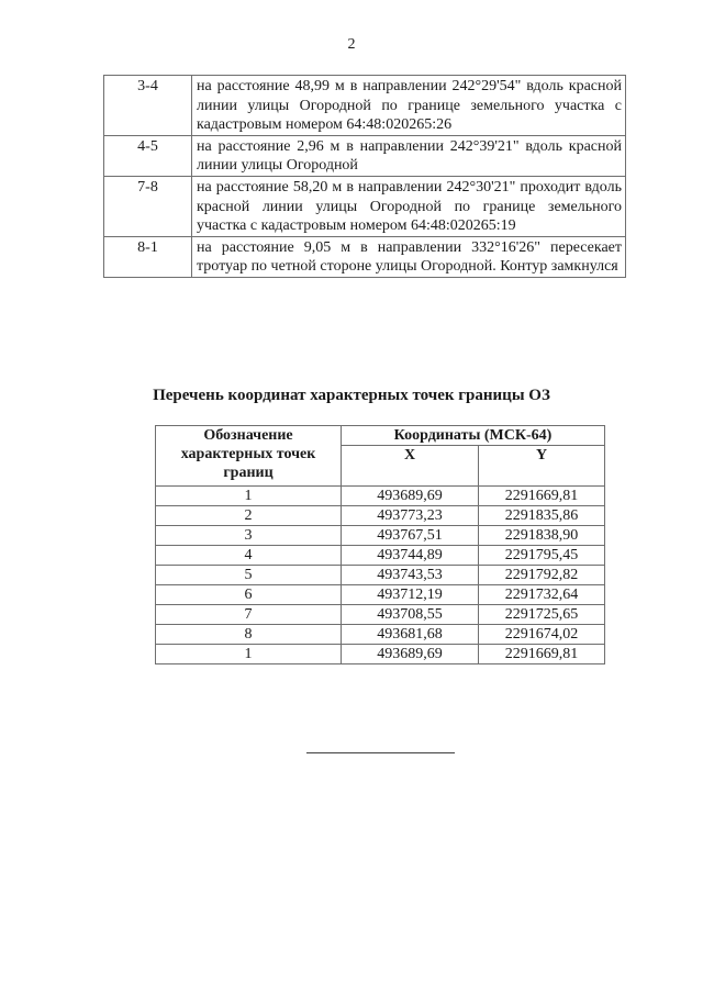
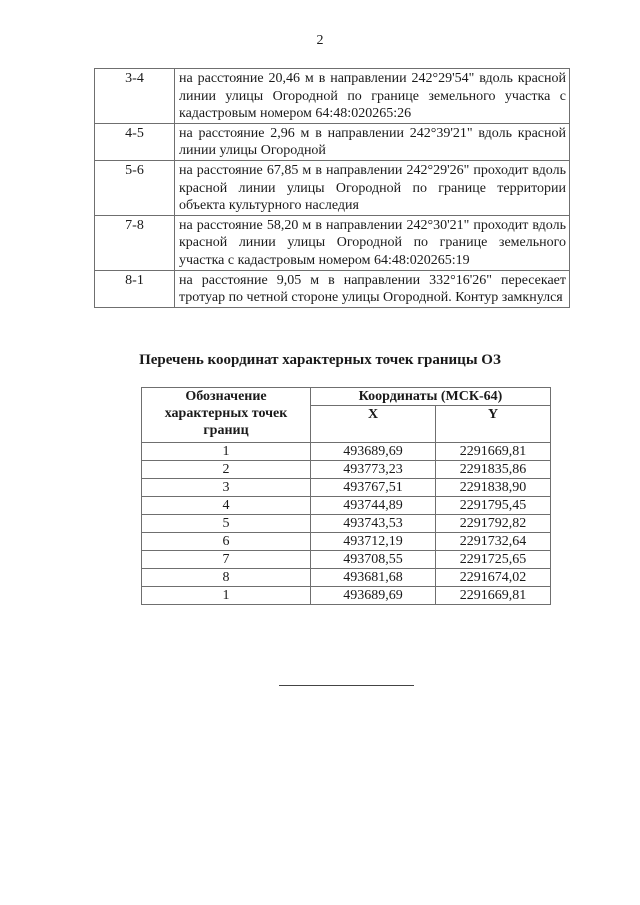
  2
- 3-4	на расстояние 48,99 м в направлении 242°29'54" вдоль красной линии улицы Огородной по границе земельного участка с кадастровым номером 64:48:020265:26
+ 3-4	на расстояние 20,46 м в направлении 242°29'54" вдоль красной линии улицы Огородной по границе земельного участка с кадастровым номером 64:48:020265:26
  4-5	на расстояние 2,96 м в направлении 242°39'21" вдоль красной линии улицы Огородной
+ 5-6	на расстояние 67,85 м в направлении 242°29'26" проходит вдоль красной линии улицы Огородной по границе территории объекта культурного наследия
  7-8	на расстояние 58,20 м в направлении 242°30'21" проходит вдоль красной линии улицы Огородной по границе земельного участка с кадастровым номером 64:48:020265:19
  8-1	на расстояние 9,05 м в направлении 332°16'26" пересекает тротуар по четной стороне улицы Огородной. Контур замкнулся
  Перечень координат характерных точек границы ОЗ
  Обозначение характерных точек границ	Координаты (МСК-64)
  X	Y
  1	493689,69	2291669,81
  2	493773,23	2291835,86
  3	493767,51	2291838,90
  4	493744,89	2291795,45
  5	493743,53	2291792,82
  6	493712,19	2291732,64
  7	493708,55	2291725,65
  8	493681,68	2291674,02
  1	493689,69	2291669,81
